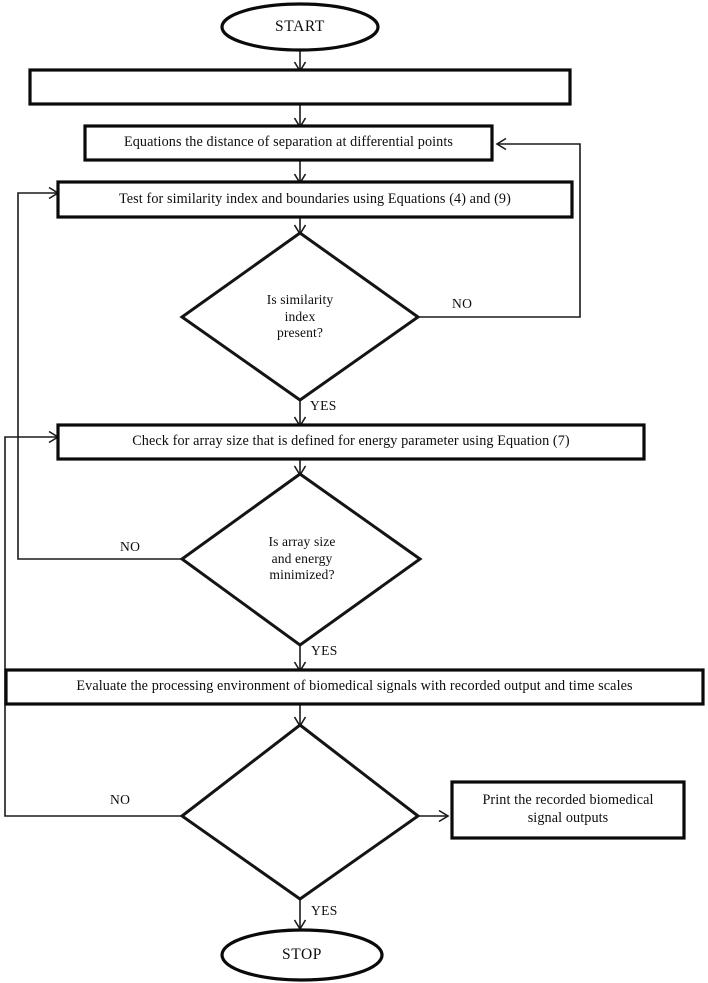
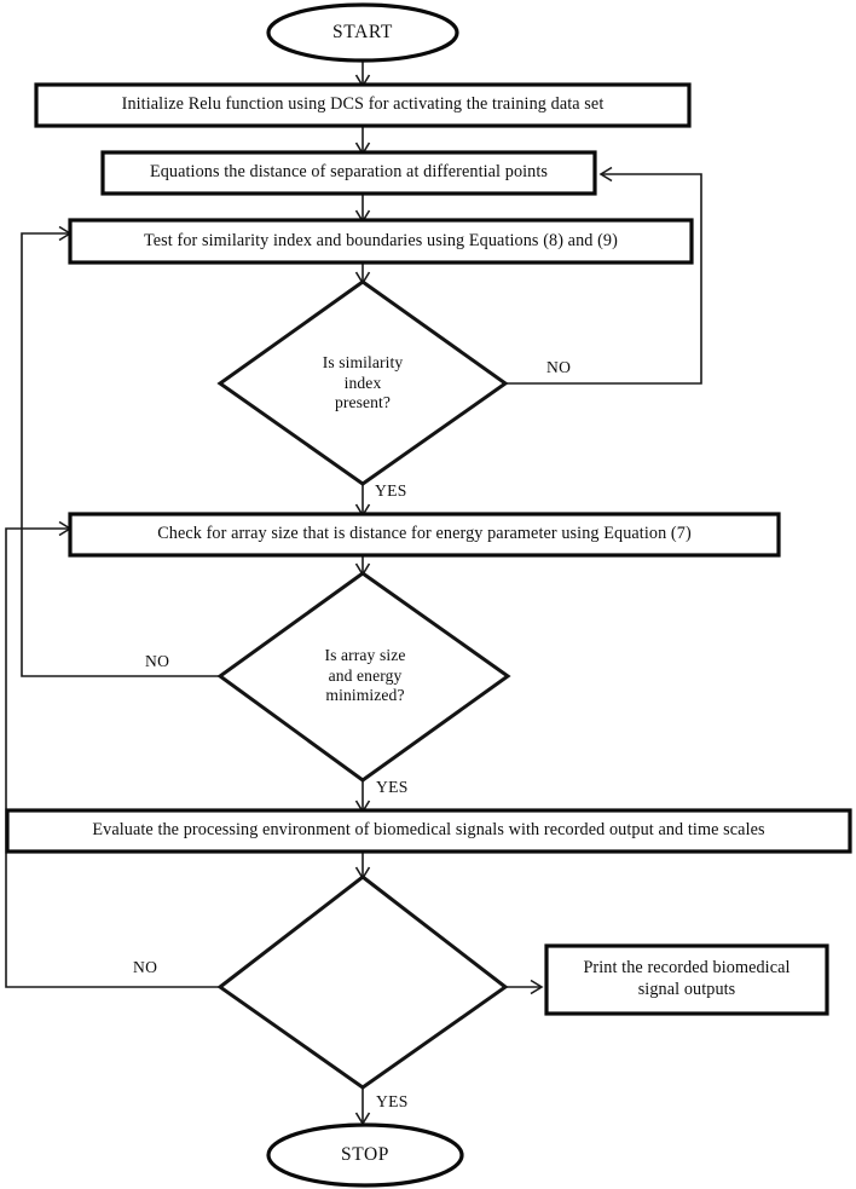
  START
+ Initialize Relu function using DCS for activating the training data set
  Equations the distance of separation at differential points
- Test for similarity index and boundaries using Equations (4) and (9)
+ Test for similarity index and boundaries using Equations (8) and (9)
  Is similarity
  index
  present?
- Check for array size that is defined for energy parameter using Equation (7)
+ Check for array size that is distance for energy parameter using Equation (7)
  Is array size
  and energy
  minimized?
  Evaluate the processing environment of biomedical signals with recorded output and time scales
  Print the recorded biomedical
  signal outputs
  STOP
  NO
  YES
  NO
  YES
  NO
  YES
